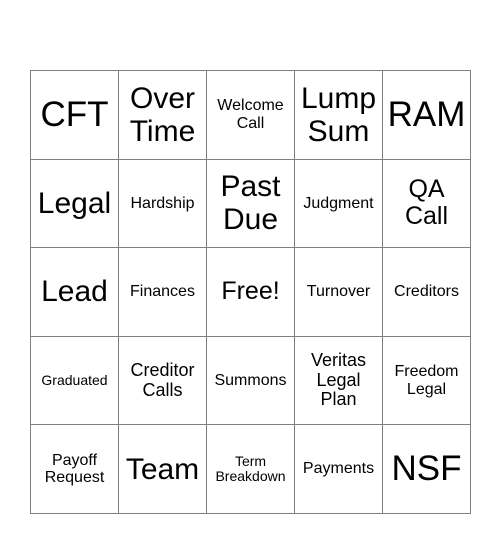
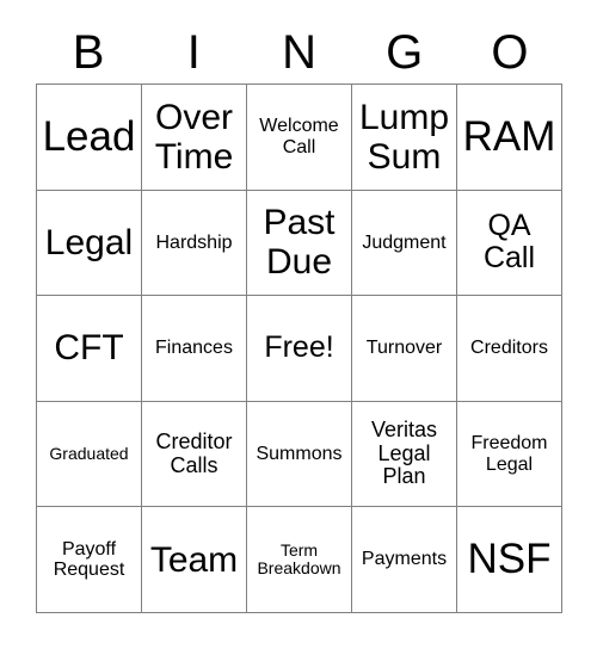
+ B
+ I
+ N
+ G
+ O
- CFT
+ Lead
  Over Time
  Welcome Call
  Lump Sum
  RAM
  Legal
  Hardship
  Past Due
  Judgment
  QA Call
- Lead
+ CFT
  Finances
  Free!
  Turnover
  Creditors
  Graduated
  Creditor Calls
  Summons
  Veritas Legal Plan
  Freedom Legal
  Payoff Request
  Team
  Term Breakdown
  Payments
  NSF
